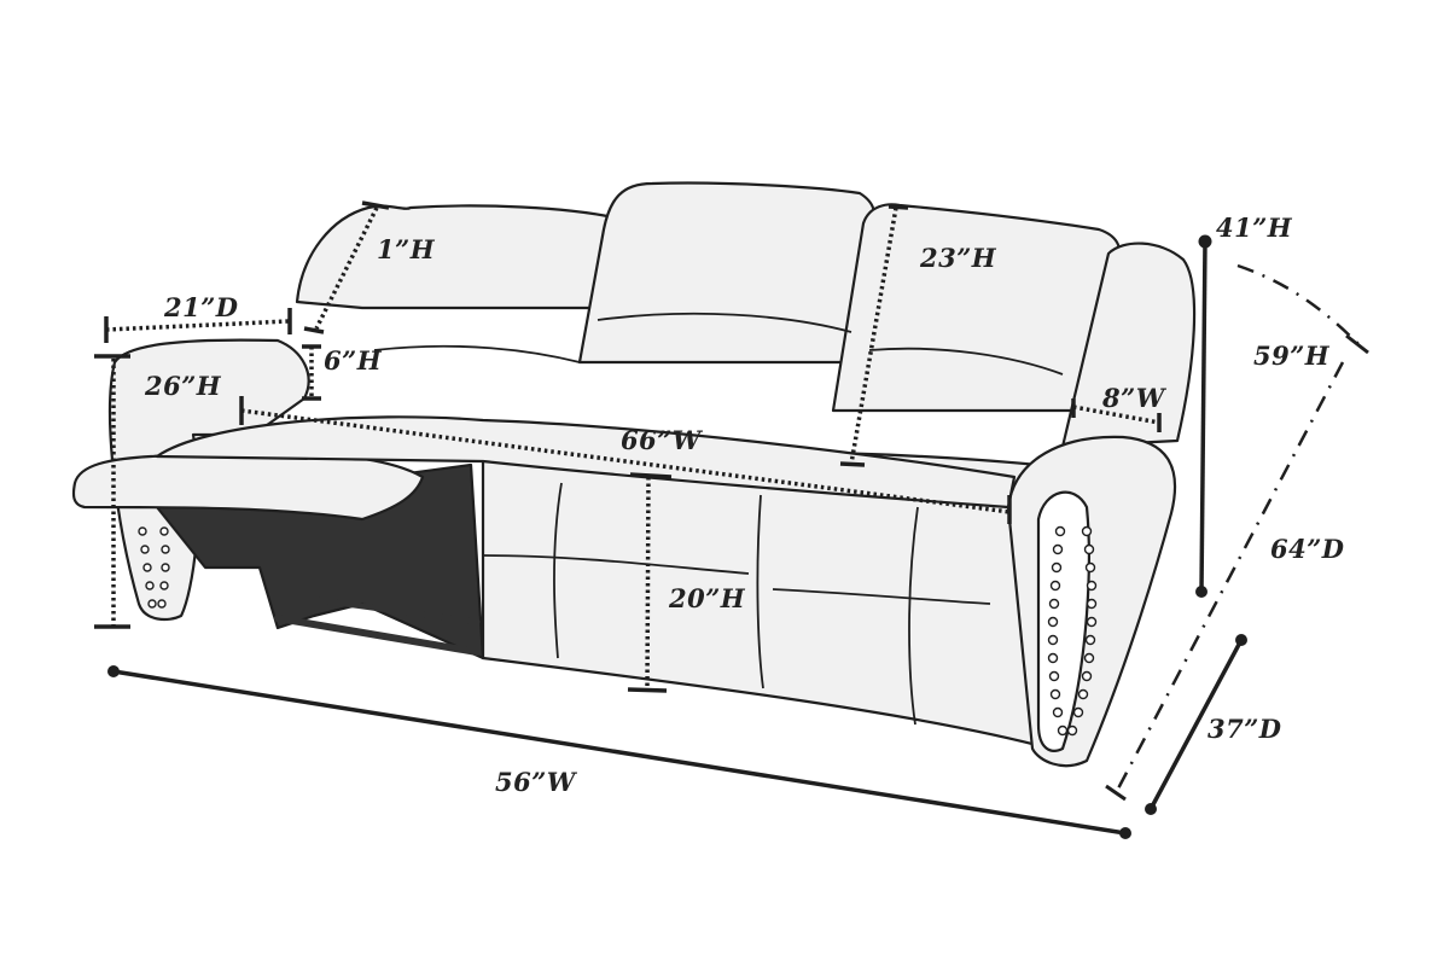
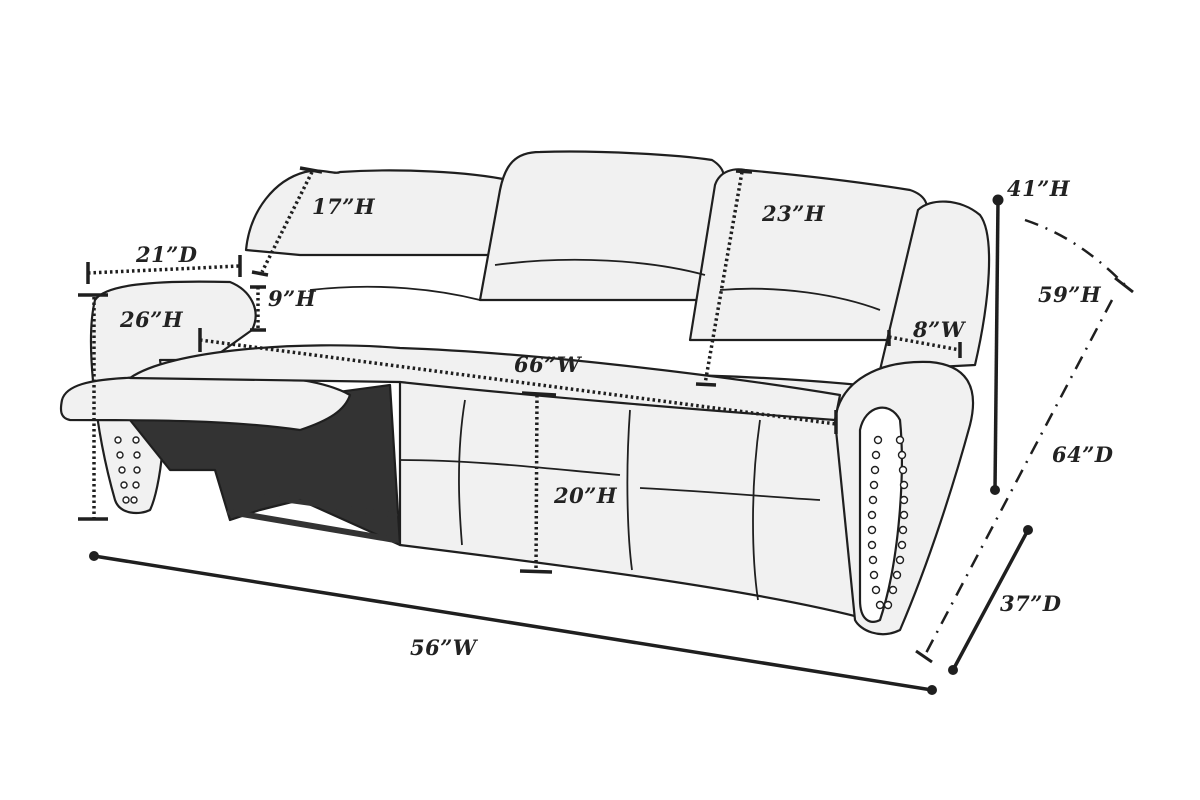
- 1”H
+ 17”H
  21”D
- 6”H
+ 9”H
  26”H
  23”H
  41”H
  59”H
  8”W
  66”W
  64”D
  20”H
  37”D
  56”W
